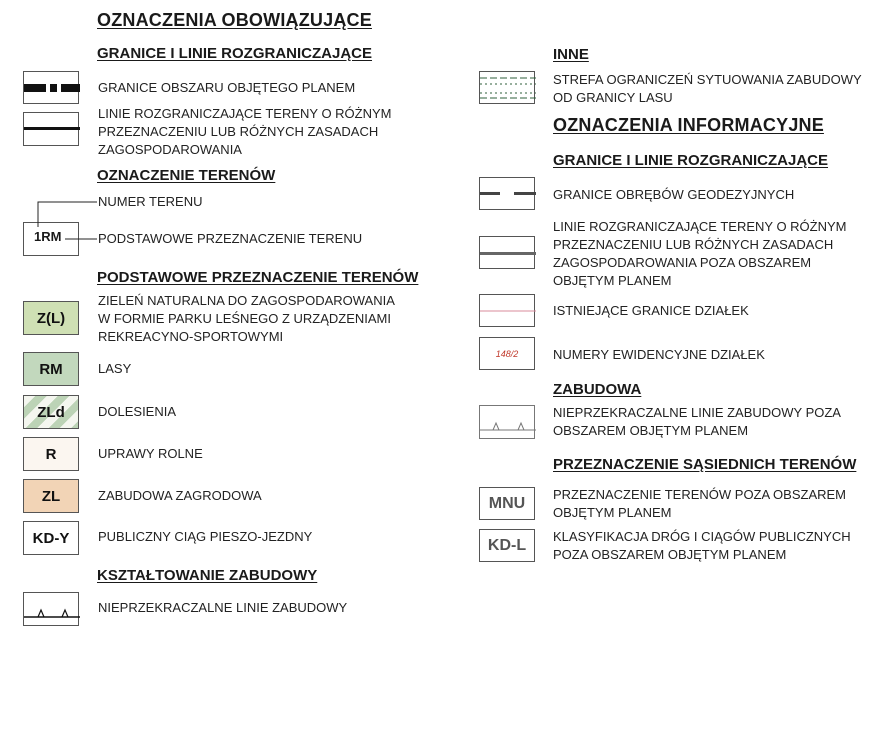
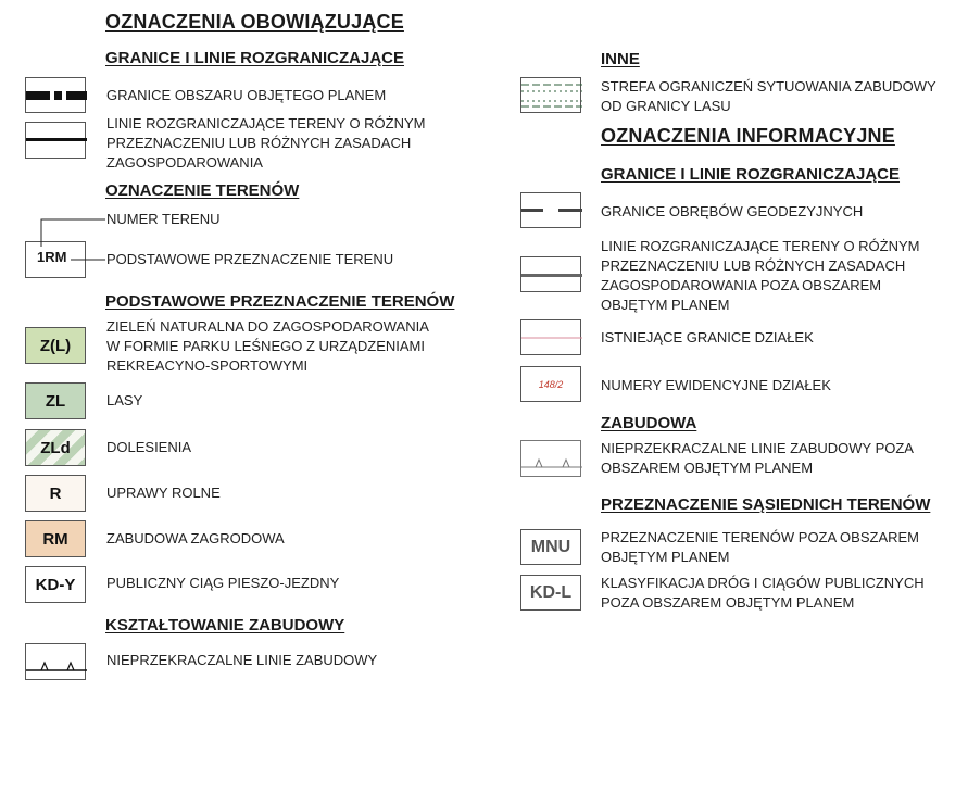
  OZNACZENIA OBOWIĄZUJĄCE
  GRANICE I LINIE ROZGRANICZAJĄCE
  GRANICE OBSZARU OBJĘTEGO PLANEM
  LINIE ROZGRANICZAJĄCE TERENY O RÓŻNYM
  PRZEZNACZENIU LUB RÓŻNYCH ZASADACH
  ZAGOSPODAROWANIA
  OZNACZENIE TERENÓW
  1RM
  NUMER TERENU
  PODSTAWOWE PRZEZNACZENIE TERENU
  PODSTAWOWE PRZEZNACZENIE TERENÓW
  Z(L)
  ZIELEŃ NATURALNA DO ZAGOSPODAROWANIA
  W FORMIE PARKU LEŚNEGO Z URZĄDZENIAMI
  REKREACYNO-SPORTOWYMI
- RM
+ ZL
  LASY
  ZLd
  DOLESIENIA
  R
  UPRAWY ROLNE
- ZL
+ RM
  ZABUDOWA ZAGRODOWA
  KD-Y
  PUBLICZNY CIĄG PIESZO-JEZDNY
  KSZTAŁTOWANIE ZABUDOWY
  NIEPRZEKRACZALNE LINIE ZABUDOWY
  INNE
  STREFA OGRANICZEŃ SYTUOWANIA ZABUDOWY
  OD GRANICY LASU
  OZNACZENIA INFORMACYJNE
  GRANICE I LINIE ROZGRANICZAJĄCE
  GRANICE OBRĘBÓW GEODEZYJNYCH
  LINIE ROZGRANICZAJĄCE TERENY O RÓŻNYM
  PRZEZNACZENIU LUB RÓŻNYCH ZASADACH
  ZAGOSPODAROWANIA POZA OBSZAREM
  OBJĘTYM PLANEM
  ISTNIEJĄCE GRANICE DZIAŁEK
  148/2
  NUMERY EWIDENCYJNE DZIAŁEK
  ZABUDOWA
  NIEPRZEKRACZALNE LINIE ZABUDOWY POZA
  OBSZAREM OBJĘTYM PLANEM
  PRZEZNACZENIE SĄSIEDNICH TERENÓW
  MNU
  PRZEZNACZENIE TERENÓW POZA OBSZAREM
  OBJĘTYM PLANEM
  KD-L
  KLASYFIKACJA DRÓG I CIĄGÓW PUBLICZNYCH
  POZA OBSZAREM OBJĘTYM PLANEM
